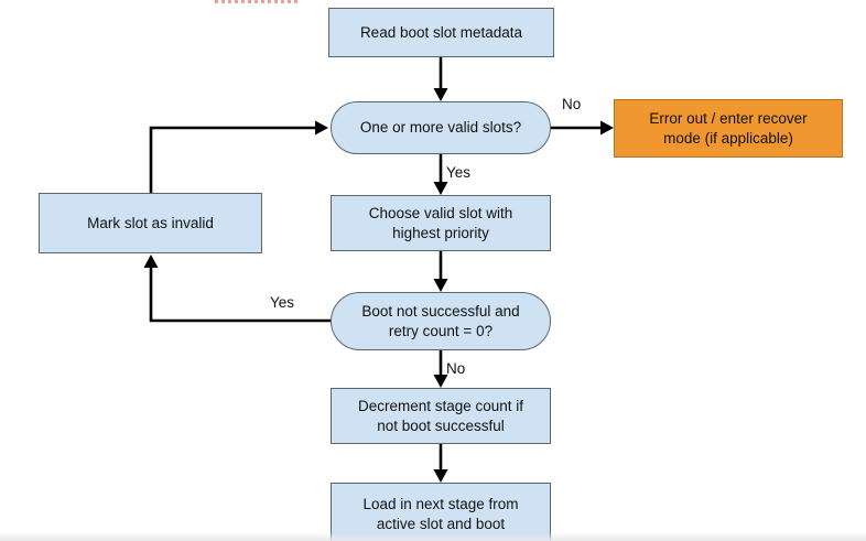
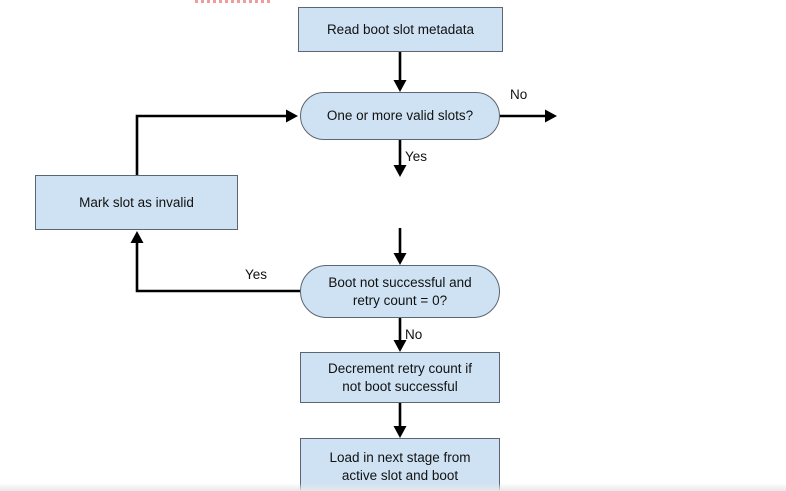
  Read boot slot metadata
  One or more valid slots?
- Error out / enter recover mode (if applicable)
- Choose valid slot with highest priority
  Mark slot as invalid
  Boot not successful and retry count = 0?
- Decrement stage count if not boot successful
+ Decrement retry count if not boot successful
  Load in next stage from active slot and boot
  No
  Yes
  Yes
  No
